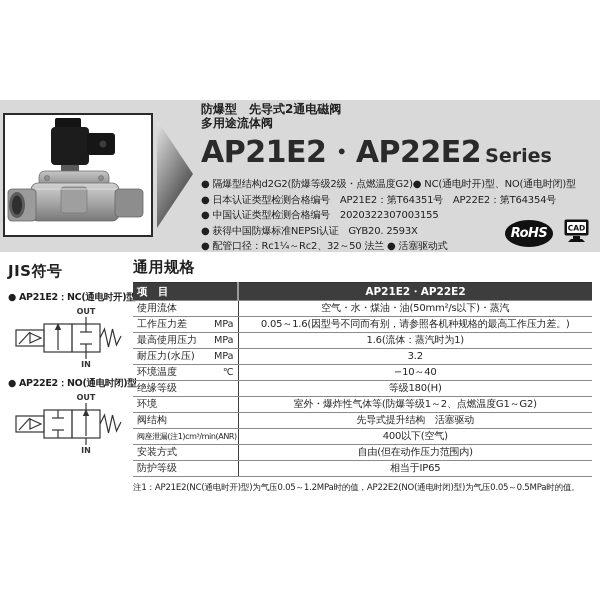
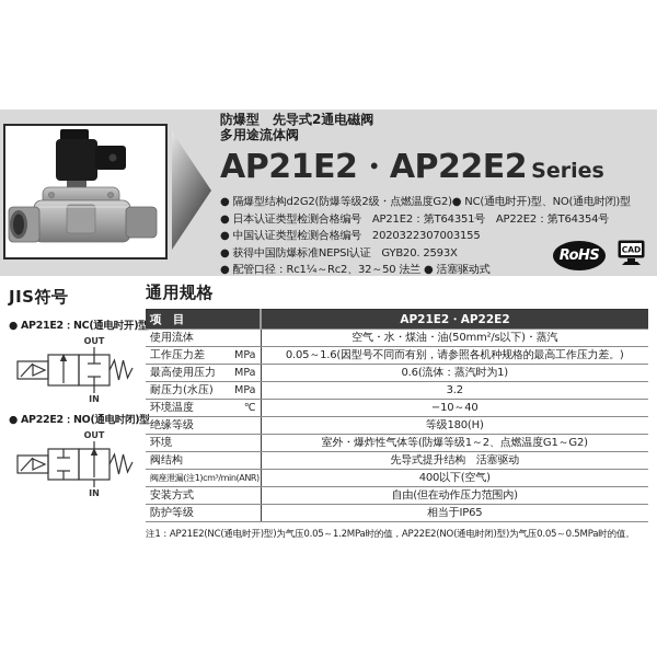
  防爆型 先导式2通电磁阀
  多用途流体阀
  AP21E2・AP22E2 Series
  ● 隔爆型结构d2G2(防爆等级2级・点燃温度G2)● NC(通电时开)型、NO(通电时闭)型
  ● 日本认证类型检测合格编号 AP21E2：第T64351号 AP22E2：第T64354号
  ● 中国认证类型检测合格编号 2020322307003155
  ● 获得中国防爆标准NEPSI认证 GYB20. 2593X
  ● 配管口径：Rc1¼～Rc2、32～50 法兰 ● 活塞驱动式
  RoHS
  CAD
  JIS符号
  ● AP21E2：NC(通电时开)型
  OUT
  IN
  ● AP22E2：NO(通电时闭)型
  OUT
  IN
  通用规格
  项 目	AP21E2・AP22E2
  使用流体	空气・水・煤油・油(50mm²/s以下)・蒸汽
  工作压力差 MPa	0.05～1.6(因型号不同而有别，请参照各机种规格的最高工作压力差。)
- 最高使用压力 MPa	1.6(流体：蒸汽时为1)
+ 最高使用压力 MPa	0.6(流体：蒸汽时为1)
  耐压力(水压) MPa	3.2
  环境温度 ℃	−10～40
  绝缘等级	等级180(H)
  环境	室外・爆炸性气体等(防爆等级1～2、点燃温度G1～G2)
  阀结构	先导式提升结构 活塞驱动
  阀座泄漏(注1)cm³/min(ANR)	400以下(空气)
  安装方式	自由(但在动作压力范围内)
  防护等级	相当于IP65
  注1：AP21E2(NC(通电时开)型)为气压0.05～1.2MPa时的值，AP22E2(NO(通电时闭)型)为气压0.05～0.5MPa时的值。
